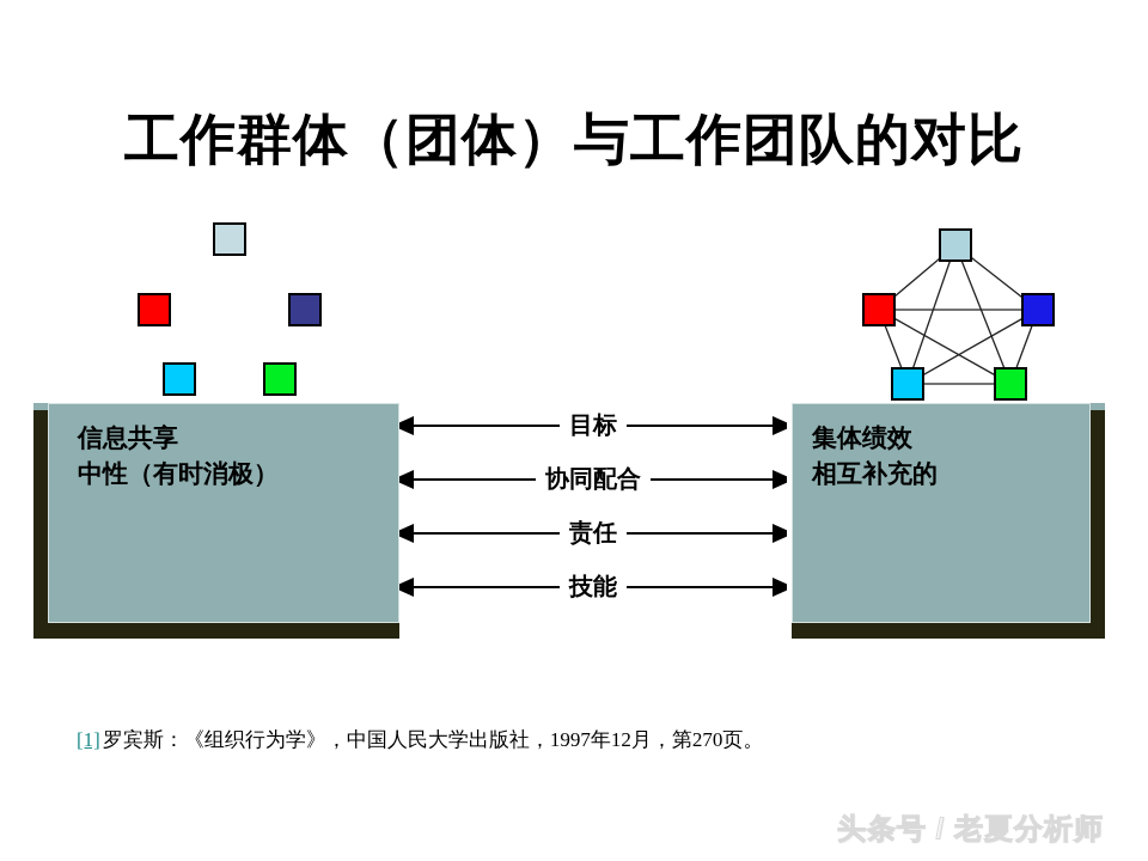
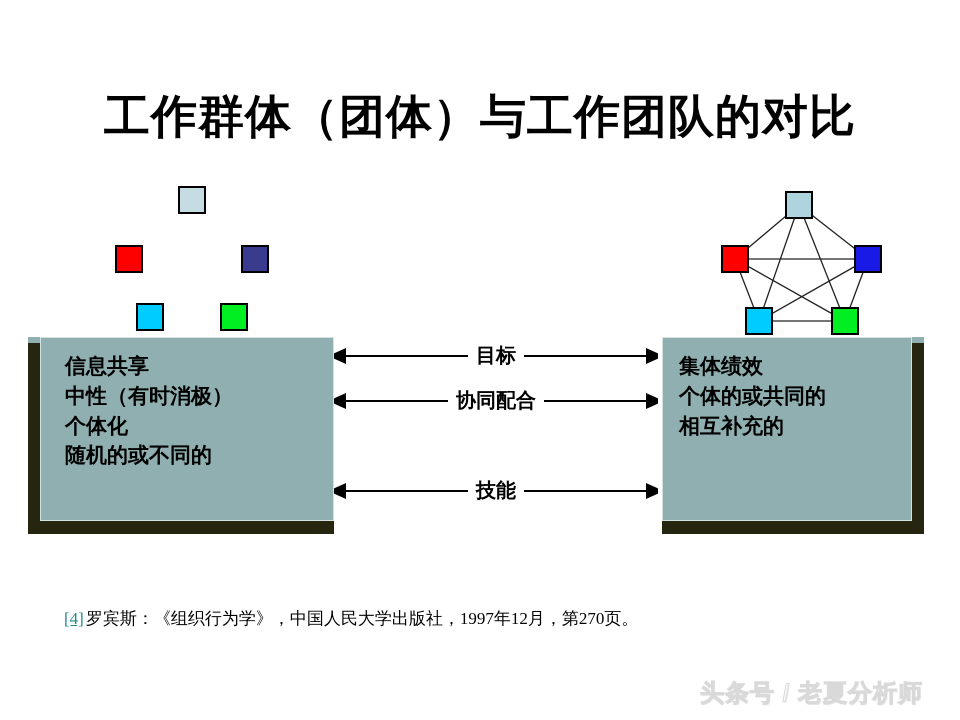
  工作群体（团体）与工作团队的对比
  信息共享
  中性（有时消极）
+ 个体化
+ 随机的或不同的
  集体绩效
+ 个体的或共同的
  相互补充的
  目标
  协同配合
- 责任
  技能
- [1]罗宾斯：《组织行为学》，中国人民大学出版社，1997年12月，第270页。
+ [4]罗宾斯：《组织行为学》，中国人民大学出版社，1997年12月，第270页。
  头条号 / 老夏分析师
